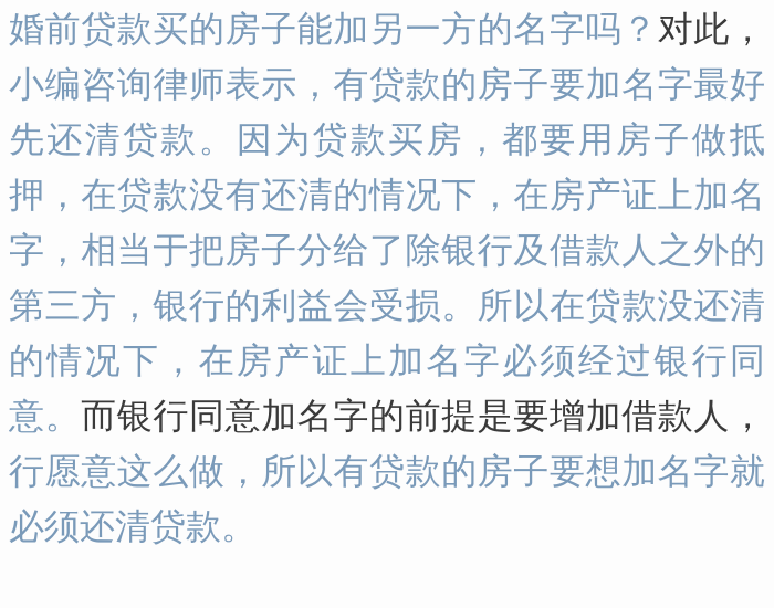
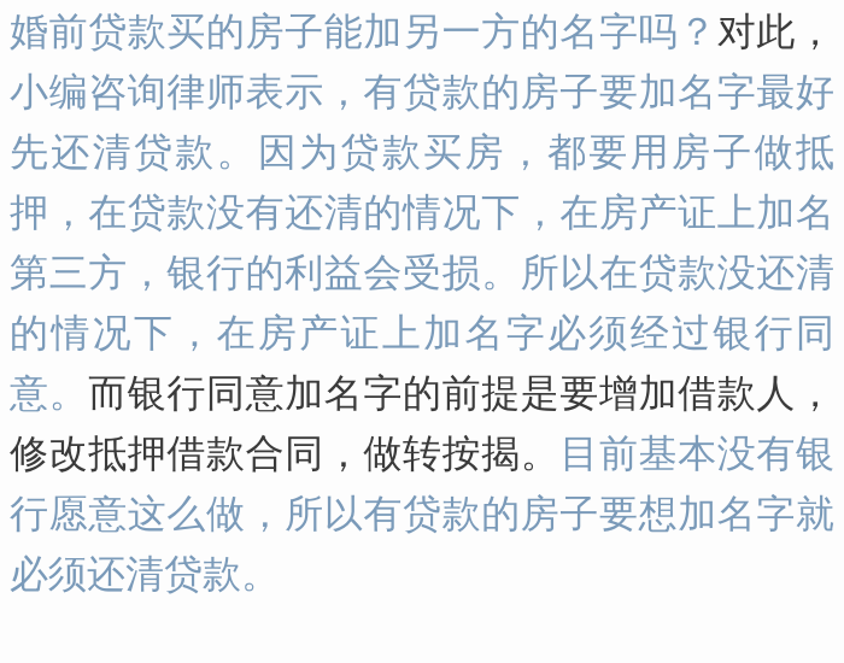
  婚前贷款买的房子能加另一方的名字吗？对此，
  小编咨询律师表示，有贷款的房子要加名字最好
  先还清贷款。因为贷款买房，都要用房子做抵
  押，在贷款没有还清的情况下，在房产证上加名
- 字，相当于把房子分给了除银行及借款人之外的
  第三方，银行的利益会受损。所以在贷款没还清
  的情况下，在房产证上加名字必须经过银行同
  意。而银行同意加名字的前提是要增加借款人，
+ 修改抵押借款合同，做转按揭。目前基本没有银
  行愿意这么做，所以有贷款的房子要想加名字就
  必须还清贷款。
